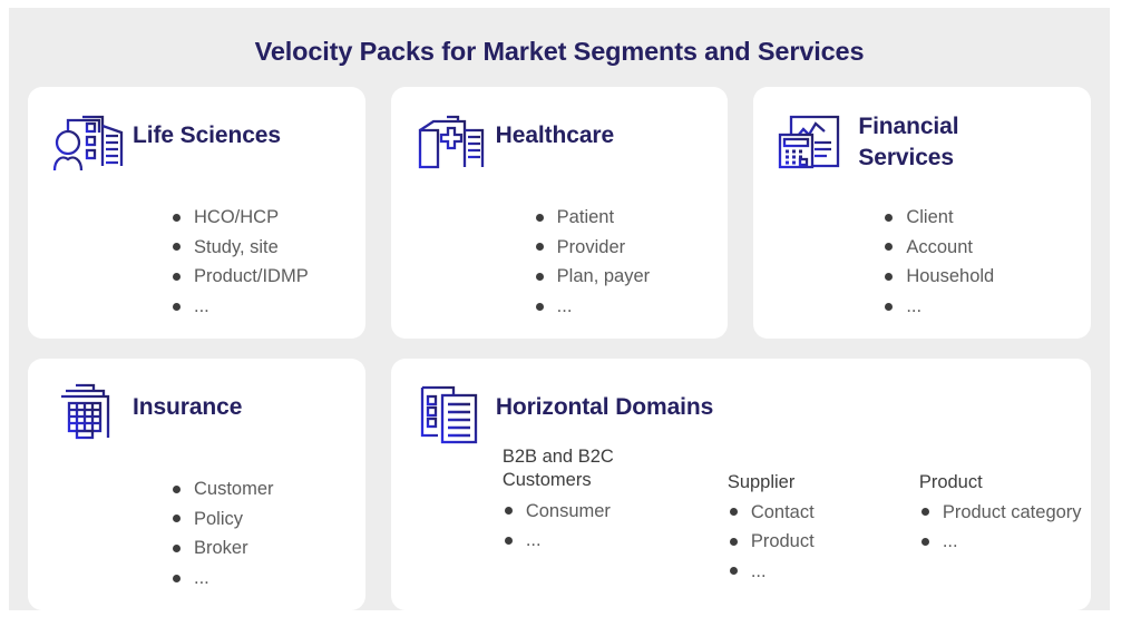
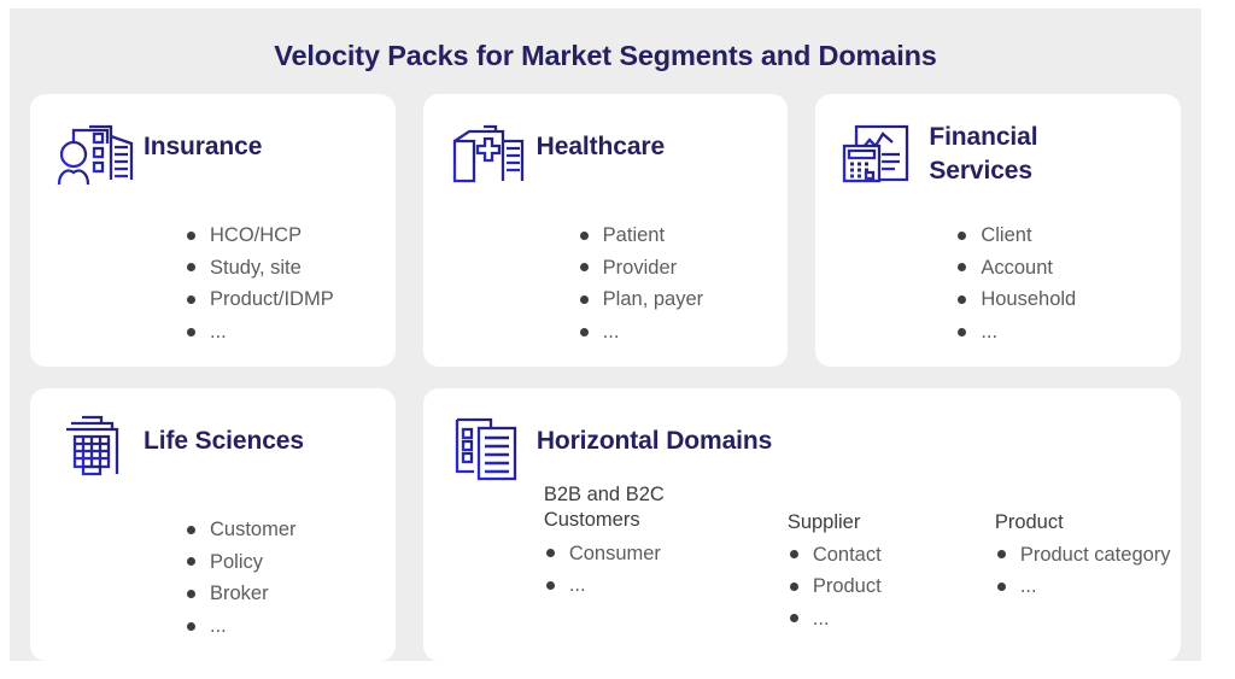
- Velocity Packs for Market Segments and Services
+ Velocity Packs for Market Segments and Domains
- Life Sciences
+ Insurance
  HCO/HCP
  Study, site
  Product/IDMP
  ...
  Healthcare
  Patient
  Provider
  Plan, payer
  ...
  Financial
  Services
  Client
  Account
  Household
  ...
- Insurance
+ Life Sciences
  Customer
  Policy
  Broker
  ...
  Horizontal Domains
  B2B and B2C
  Customers
  Consumer
  ...
  Supplier
  Contact
  Product
  ...
  Product
  Product category
  ...
